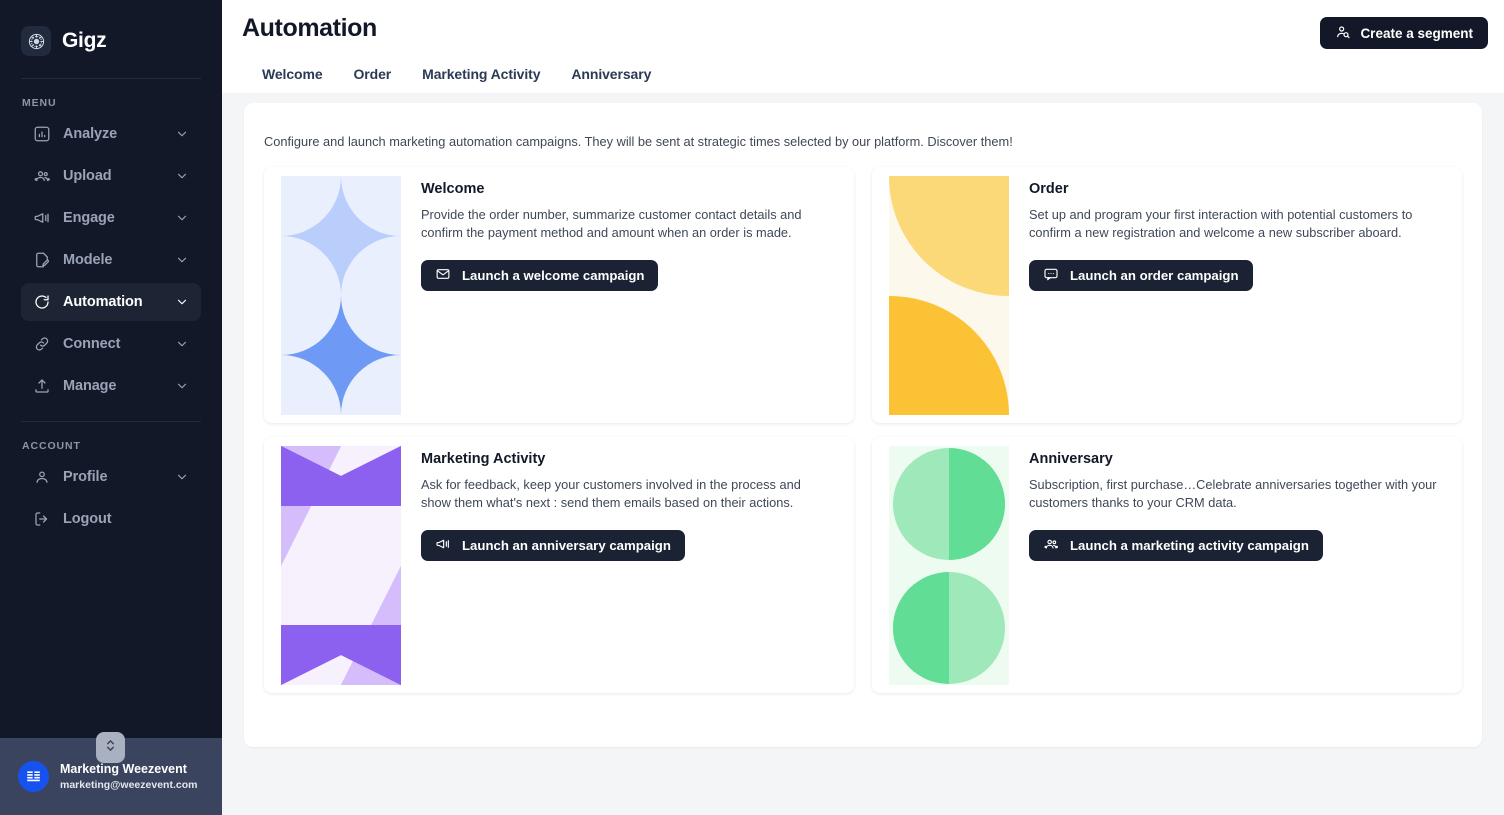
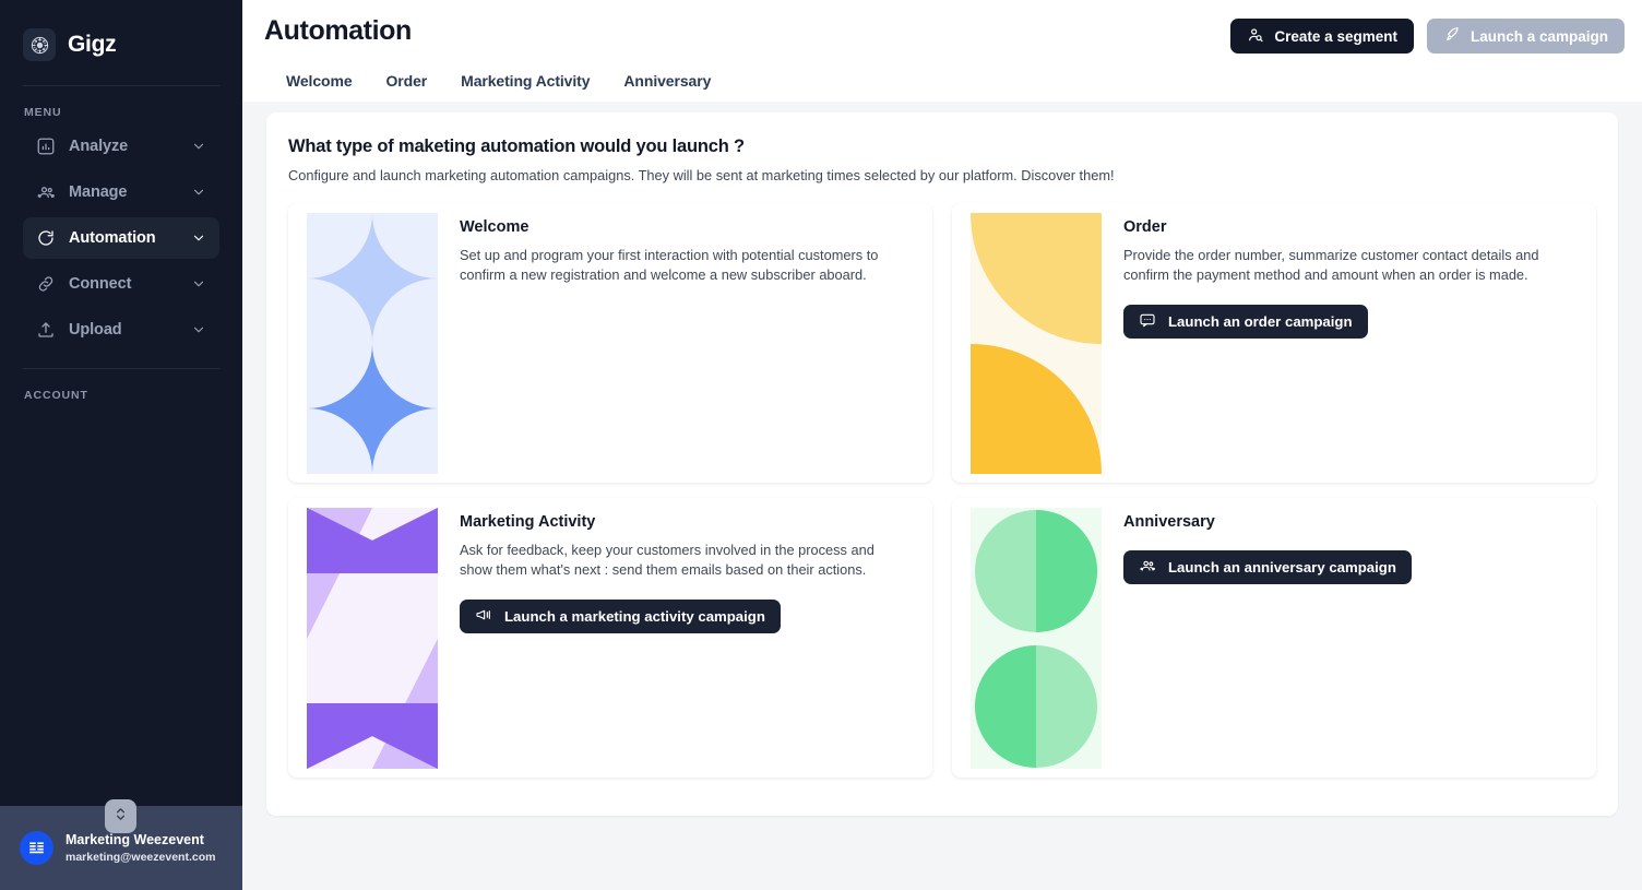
  Gigz
  MENU
  Analyze
- Upload
+ Manage
- Engage
- Modele
  Automation
  Connect
- Manage
+ Upload
  ACCOUNT
- Profile
- Logout
  Marketing Weezevent
  marketing@weezevent.com
  Automation
  Create a segment
+ Launch a campaign
  Welcome
  Order
  Marketing Activity
  Anniversary
+ What type of maketing automation would you launch ?
- Configure and launch marketing automation campaigns. They will be sent at strategic times selected by our platform. Discover them!
+ Configure and launch marketing automation campaigns. They will be sent at marketing times selected by our platform. Discover them!
  Welcome
- Provide the order number, summarize customer contact details and confirm the payment method and amount when an order is made.
+ Set up and program your first interaction with potential customers to confirm a new registration and welcome a new subscriber aboard.
- Launch a welcome campaign
  Order
- Set up and program your first interaction with potential customers to confirm a new registration and welcome a new subscriber aboard.
+ Provide the order number, summarize customer contact details and confirm the payment method and amount when an order is made.
  Launch an order campaign
  Marketing Activity
  Ask for feedback, keep your customers involved in the process and show them what's next : send them emails based on their actions.
- Launch an anniversary campaign
+ Launch a marketing activity campaign
  Anniversary
- Subscription, first purchase…Celebrate anniversaries together with your customers thanks to your CRM data.
- Launch a marketing activity campaign
+ Launch an anniversary campaign
